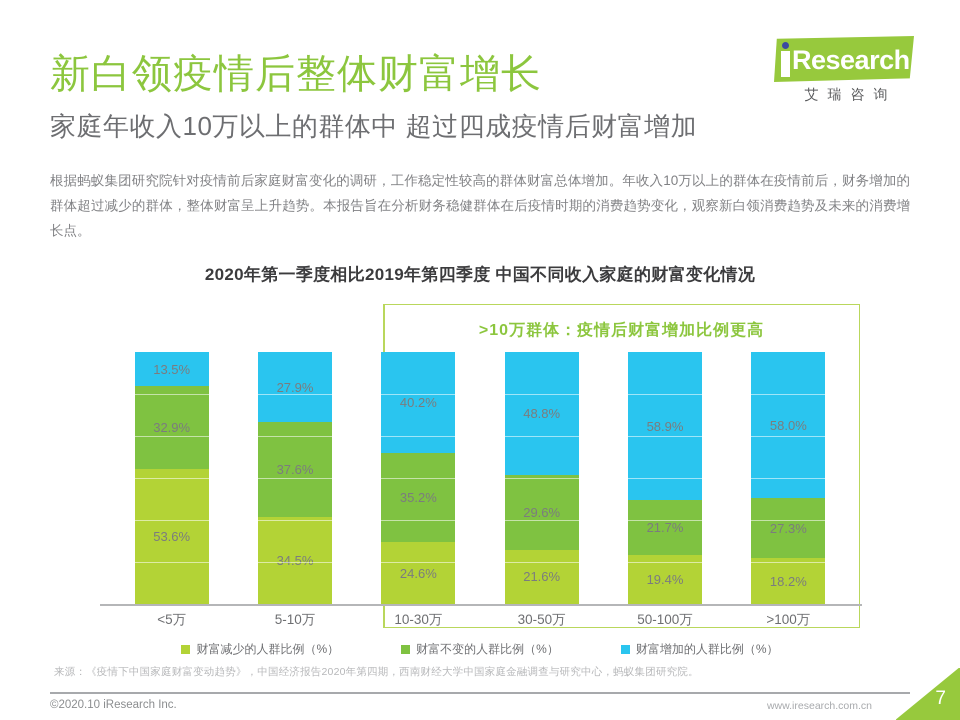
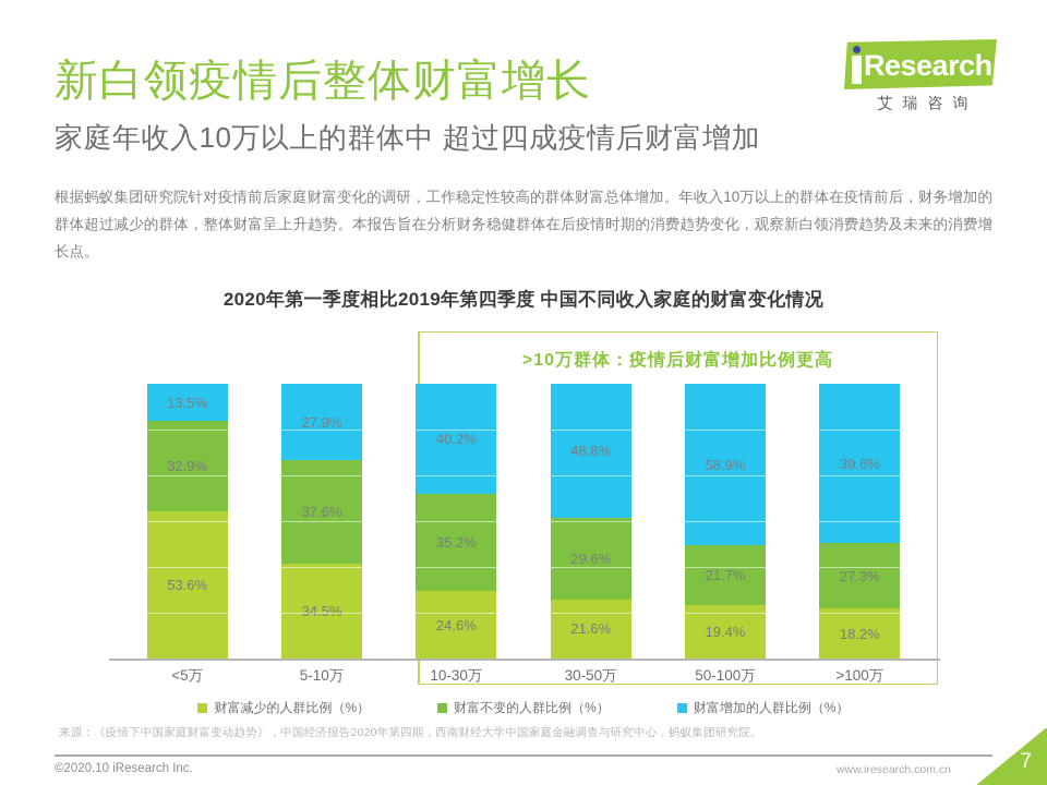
  新白领疫情后整体财富增长
  家庭年收入10万以上的群体中 超过四成疫情后财富增加
  根据蚂蚁集团研究院针对疫情前后家庭财富变化的调研，工作稳定性较高的群体财富总体增加。年收入10万以上的群体在疫情前后，财务增加的群体超过减少的群体，整体财富呈上升趋势。本报告旨在分析财务稳健群体在后疫情时期的消费趋势变化，观察新白领消费趋势及未来的消费增长点。
  Research
  艾瑞咨询
  2020年第一季度相比2019年第四季度 中国不同收入家庭的财富变化情况
  >10万群体：疫情后财富增加比例更高
  13.5%
  32.9%
  53.6%
  27.9%
  37.6%
  34.5%
  40.2%
  35.2%
  24.6%
  48.8%
  29.6%
  21.6%
  58.9%
  21.7%
  19.4%
- 58.0%
+ 39.6%
  27.3%
  18.2%
  <5万
  5-10万
  10-30万
  30-50万
  50-100万
  >100万
  财富减少的人群比例（%）
  财富不变的人群比例（%）
  财富增加的人群比例（%）
  来源：《疫情下中国家庭财富变动趋势》，中国经济报告2020年第四期，西南财经大学中国家庭金融调查与研究中心，蚂蚁集团研究院。
  ©2020.10 iResearch Inc.
  www.iresearch.com.cn
  7
